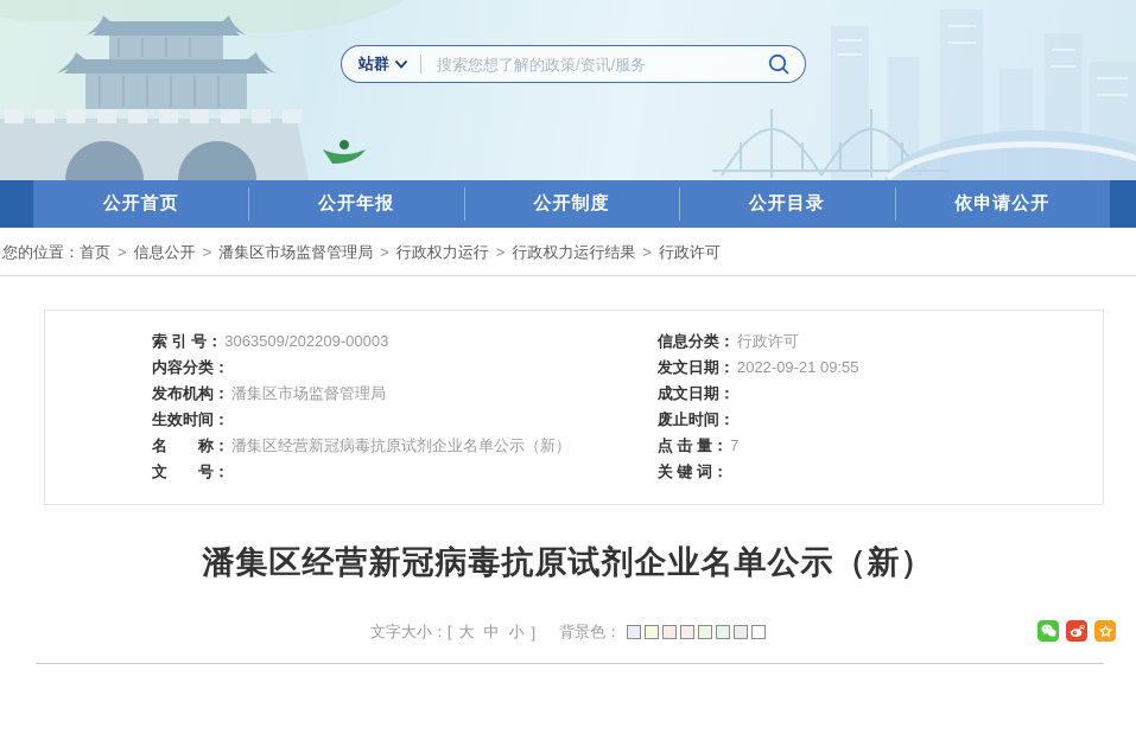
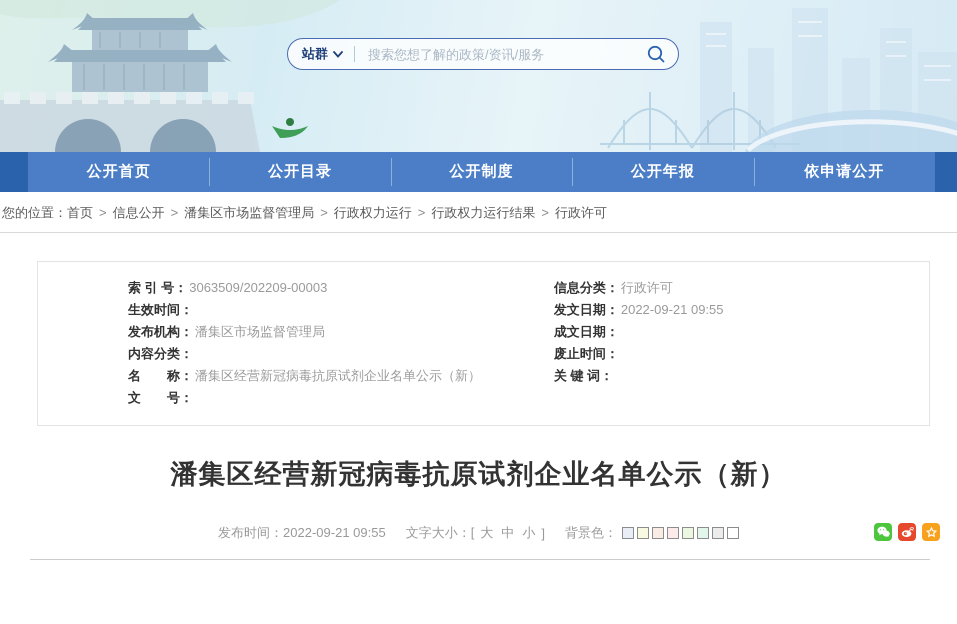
  站群
  搜索您想了解的政策/资讯/服务
  公开首页
- 公开年报
+ 公开目录
  公开制度
- 公开目录
+ 公开年报
  依申请公开
  您的位置：首页 > 信息公开 > 潘集区市场监督管理局 > 行政权力运行 > 行政权力运行结果 > 行政许可
  索 引 号： 3063509/202209-00003
- 内容分类：
+ 生效时间：
  发布机构： 潘集区市场监督管理局
- 生效时间：
+ 内容分类：
  名 称： 潘集区经营新冠病毒抗原试剂企业名单公示（新）
  文 号：
  信息分类： 行政许可
  发文日期： 2022-09-21 09:55
  成文日期：
  废止时间：
- 点 击 量： 7
  关 键 词：
  潘集区经营新冠病毒抗原试剂企业名单公示（新）
+ 发布时间：2022-09-21 09:55
  文字大小：[
  大
  中
  小
  ]
  背景色：
